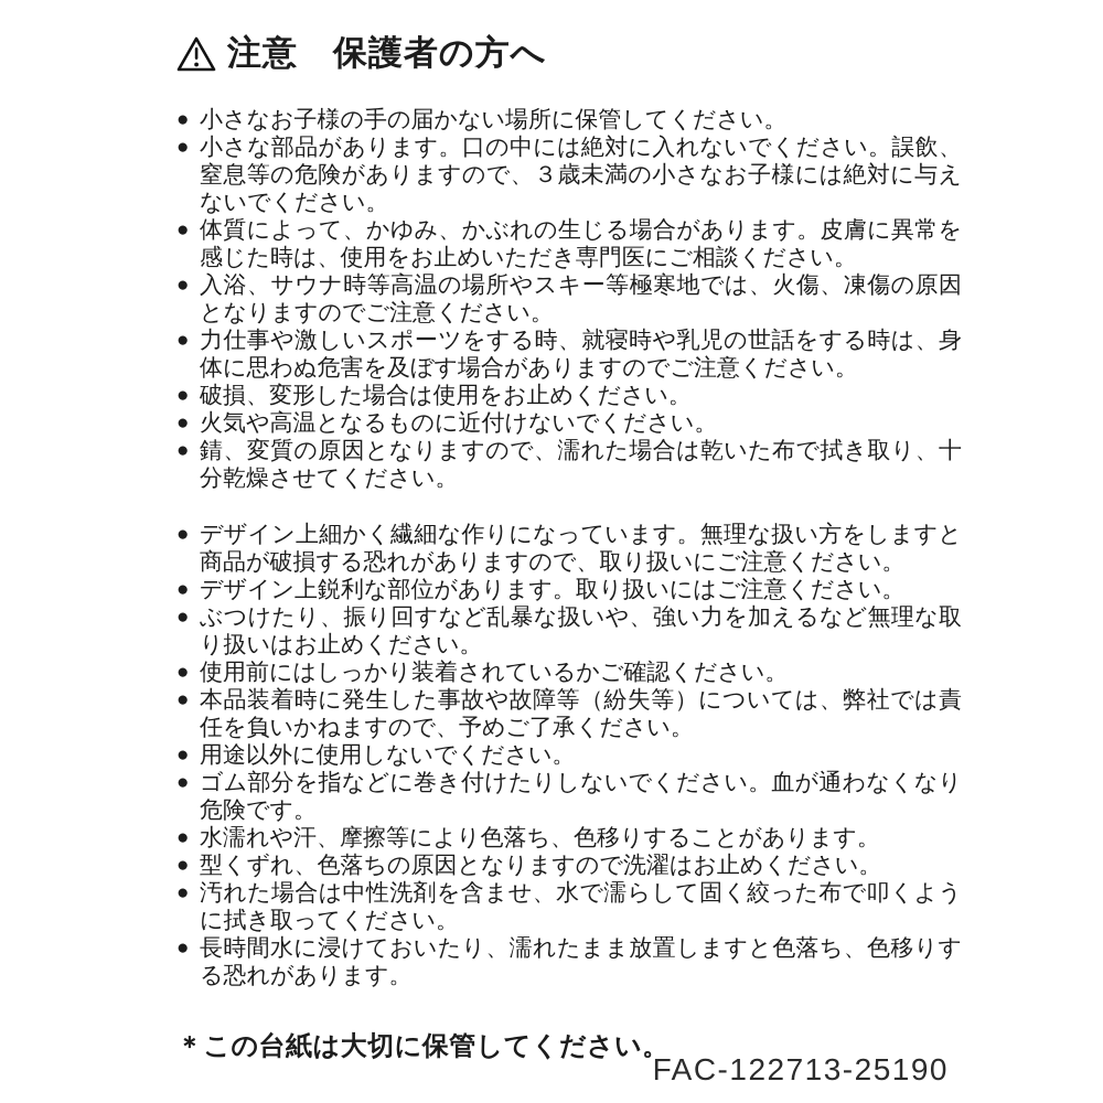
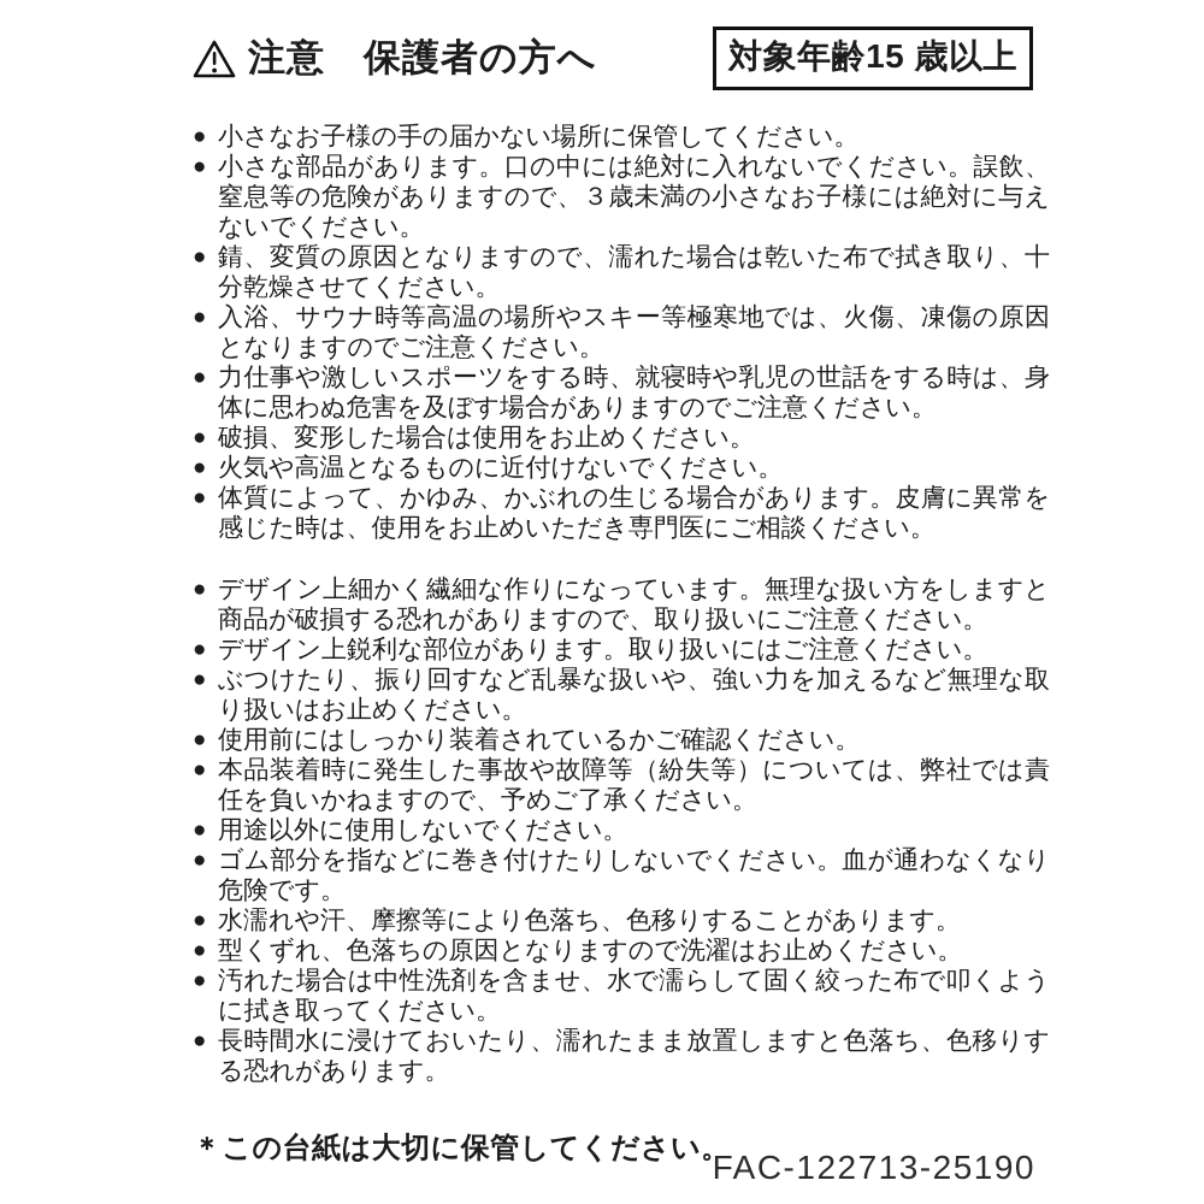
  注意
  保護者の方へ
+ 対象年齢15 歳以上
  ●
  小さなお子様の手の届かない場所に保管してください。
  ●
  小さな部品があります。口の中には絶対に入れないでください。誤飲、窒息等の危険がありますので、３歳未満の小さなお子様には絶対に与えないでください。
  ●
- 体質によって、かゆみ、かぶれの生じる場合があります。皮膚に異常を感じた時は、使用をお止めいただき専門医にご相談ください。
+ 錆、変質の原因となりますので、濡れた場合は乾いた布で拭き取り、十分乾燥させてください。
  ●
  入浴、サウナ時等高温の場所やスキー等極寒地では、火傷、凍傷の原因となりますのでご注意ください。
  ●
  力仕事や激しいスポーツをする時、就寝時や乳児の世話をする時は、身体に思わぬ危害を及ぼす場合がありますのでご注意ください。
  ●
  破損、変形した場合は使用をお止めください。
  ●
  火気や高温となるものに近付けないでください。
  ●
- 錆、変質の原因となりますので、濡れた場合は乾いた布で拭き取り、十分乾燥させてください。
+ 体質によって、かゆみ、かぶれの生じる場合があります。皮膚に異常を感じた時は、使用をお止めいただき専門医にご相談ください。
  ●
  デザイン上細かく繊細な作りになっています。無理な扱い方をしますと商品が破損する恐れがありますので、取り扱いにご注意ください。
  ●
  デザイン上鋭利な部位があります。取り扱いにはご注意ください。
  ●
  ぶつけたり、振り回すなど乱暴な扱いや、強い力を加えるなど無理な取り扱いはお止めください。
  ●
  使用前にはしっかり装着されているかご確認ください。
  ●
  本品装着時に発生した事故や故障等（紛失等）については、弊社では責任を負いかねますので、予めご了承ください。
  ●
  用途以外に使用しないでください。
  ●
  ゴム部分を指などに巻き付けたりしないでください。血が通わなくなり危険です。
  ●
  水濡れや汗、摩擦等により色落ち、色移りすることがあります。
  ●
  型くずれ、色落ちの原因となりますので洗濯はお止めください。
  ●
  汚れた場合は中性洗剤を含ませ、水で濡らして固く絞った布で叩くように拭き取ってください。
  ●
  長時間水に浸けておいたり、濡れたまま放置しますと色落ち、色移りする恐れがあります。
  ＊この台紙は大切に保管してください。
  FAC-122713-25190
